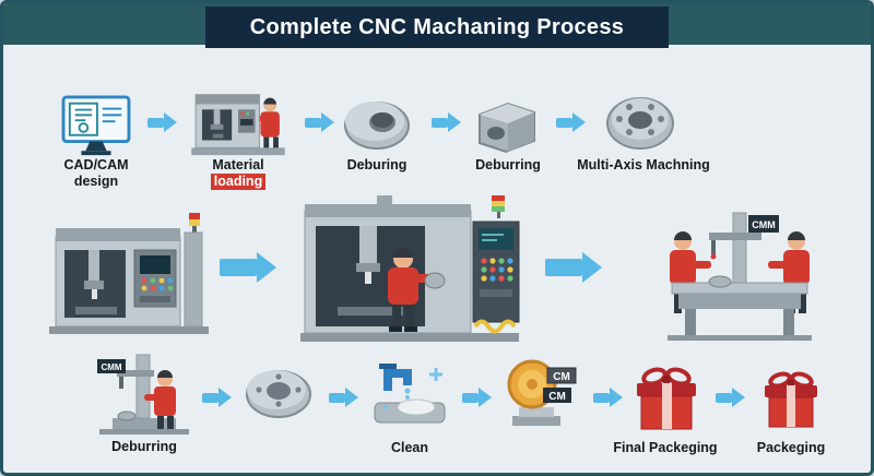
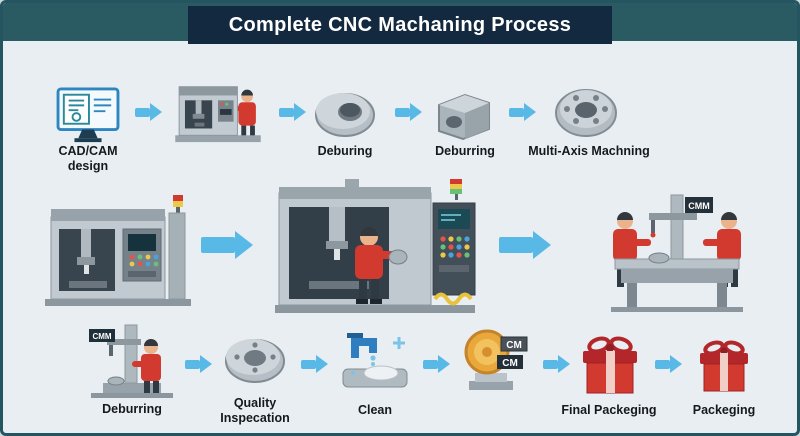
  Complete CNC Machaning Process
  CAD/CAM
  design
- Material
- loading
  Deburing
  Deburring
  Multi-Axis Machning
  CMM
  CMM
  Deburring
+ Quality
+ Inspecation
  Clean
  CM
  CM
  Final Packeging
  Packeging
